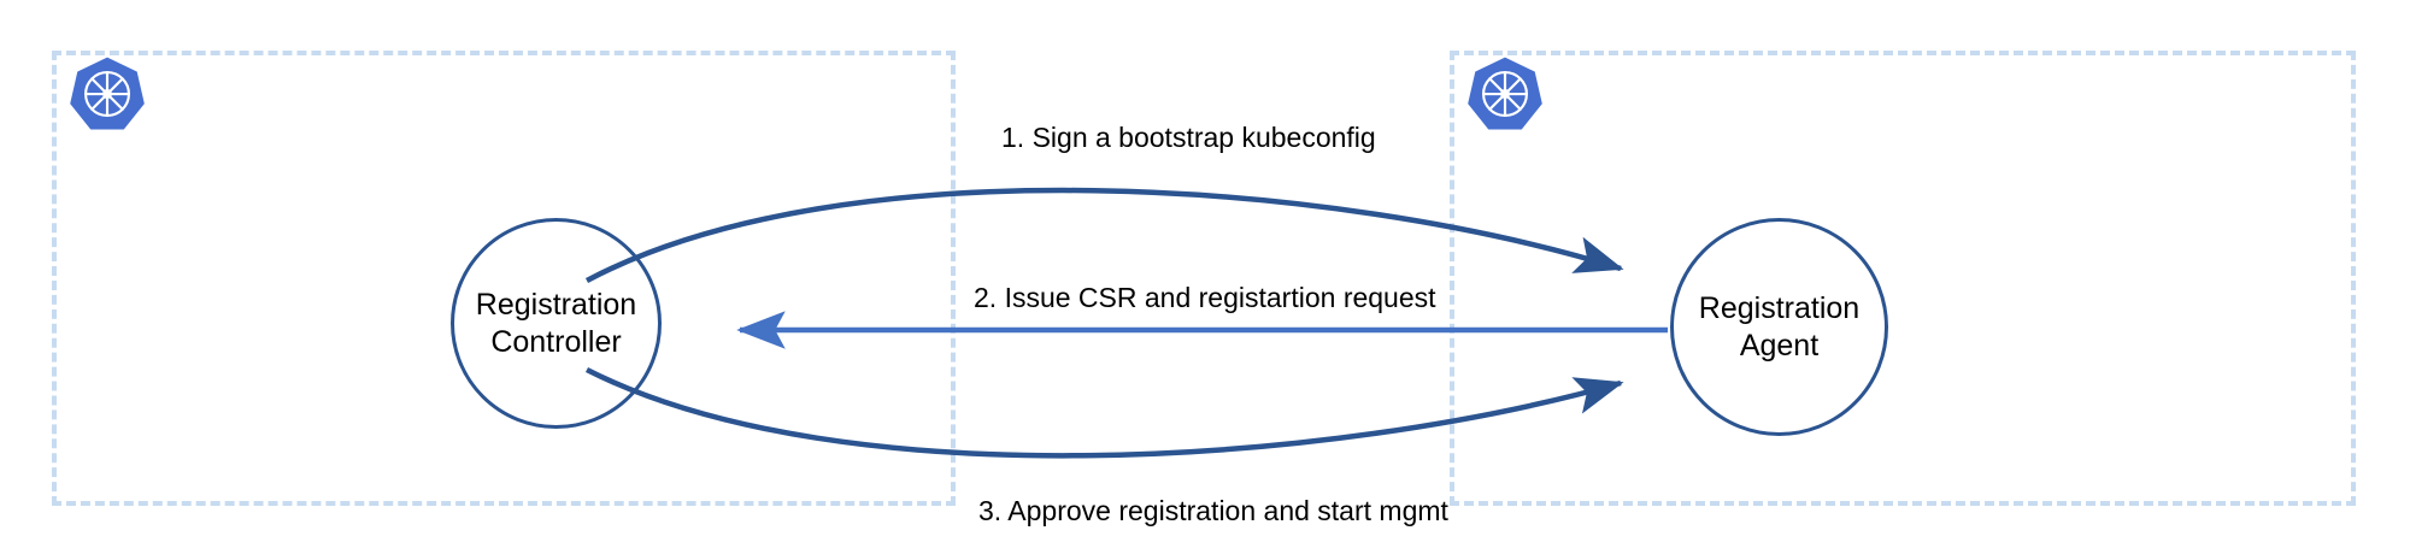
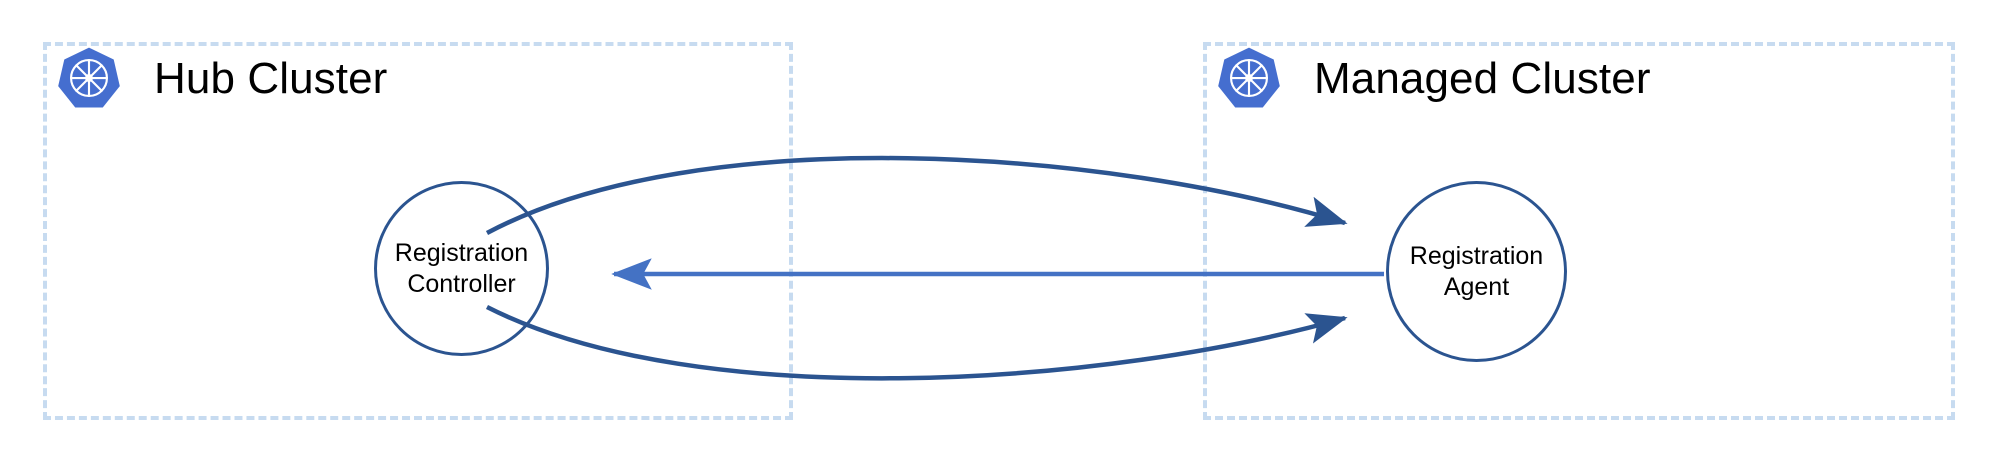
+ Hub Cluster
+ Managed Cluster
  Registration
  Controller
  Registration
  Agent
- 1. Sign a bootstrap kubeconfig
- 2. Issue CSR and registartion request
- 3. Approve registration and start mgmt
